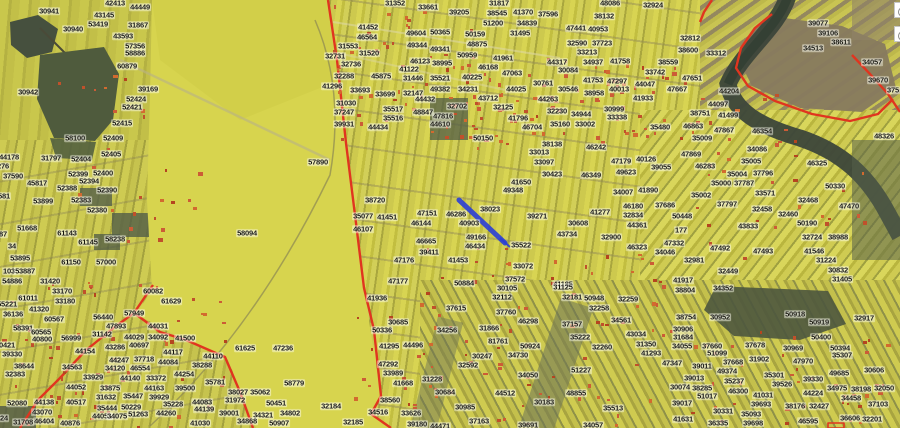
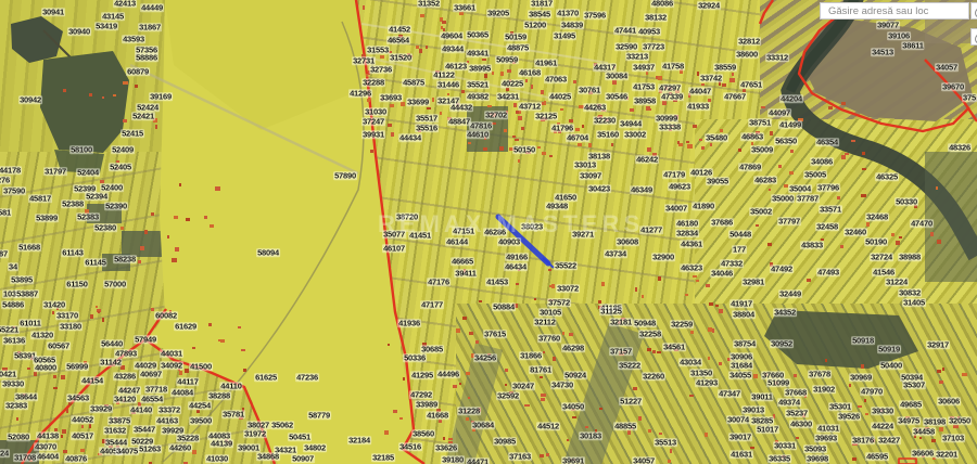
  30941
  42413
  44449
  43145
  53419
  31867
  30940
  43593
  57356
  58886
  60879
  39169
  30942
  52424
  52421
  52415
  58100
  52409
  31352
  33661
  31817
  48086
  32924
  39205
  38545
  41370
  37596
  38132
  51200
  34839
  47441
  40953
  50159
  31495
  48875
  41452
  49604
  50365
  46564
  31553
  49344
  49341
  39077
  39106
  38611
  32812
  34513
  32731
  31520
  46123
  32736
  41122
  38995
  32288
  45875
  31446
  35521
  41296
  33693
  33699
  32147
  49382
  44432
  50959
  33213
  41961
  46168
  44317
  34937
  41758
  38559
  47063
  30084
  33742
  40225
  41753
  47297
  44047
  34231
  44025
  30761
  30546
- 40013
+ 47339
  38958
  41933
  32590
  37723
  38600
  33312
  34057
  47651
  39670
  47667
  44204
  375
  31030
  37247
  35517
  48847
  47816
  35516
  39931
  44610
  44434
  32702
  43712
  44263
  32125
  32230
  34944
  30999
  33338
  41796
  35160
  33002
  35480
  46704
  50150
  44097
  38751
  41499
  46863
- 47867
+ 56350
  46354
  35009
  48326
  44178
  31797
  52404
  52405
  37590
  52399
  52400
  45817
  52394
  52388
  52390
  581
  53899
  52383
  57890
  38720
  38138
  46242
  33013
  47179
  40126
  33097
  39055
  30423
  46349
  49623
  41650
  49348
  34007
  41890
  47869
  34086
  35005
  46283
  46325
  35004
  37796
  35000
  37787
  50330
  35002
  33571
  52380
  51668
  61143
  87
  34
  61145
  58238
  53895
  35077
  41451
  47151
  46144
  46107
  58094
  46665
  39411
  46286
  38023
  39271
  41277
  46180
  37686
  40903
  32834
  30608
  44361
  49166
  43734
  32900
  35522
  46434
  46323
  32468
  37797
  47470
  32458
  50448
  32460
  50190
  177
  43833
  47332
  61150
  57000
  103
  53887
  54886
  31420
  47176
  47177
  41453
  34046
  33072
  37572
  50884
  41185
  32724
  38988
  47492
  47493
  41546
  32981
  31224
  32449
  30832
  41917
  31405
  33170
  60082
  61011
  33180
  61629
  5221
  41320
  36136
  56440
  57949
  60567
  58391
  47893
  44031
  60565
  40800
  56999
  31142
  44029
  34092
  41500
  0421
  43286
  40697
  41936
  30685
  50336
  30105
  31125
  32112
  32181
  50948
  32259
  37615
  37760
  32258
  46298
  34561
  31866
  37157
  34256
  81761
  35222
  43034
  38804
  34352
  38754
  30952
  50918
  50919
  32917
  30906
  31684
  50400
  34055
  37660
  37678
  39330
  44154
  44117
  44110
  38644
  44247
  37718
  44084
  34563
  38288
  32383
  34120
  46554
  44254
  33929
  44140
  33372
  35781
  44052
  33875
  44163
  39500
  61625
  47236
  41295
  44496
  47292
  33989
  58779
  41668
  31228
  38027
  35062
  30247
  34730
  41293
  32592
  51227
  34050
  31350
  32260
  50924
  30969
  50394
  51099
  35307
  47347
  37668
  31902
  47970
  39011
  49374
  30606
  39013
  35301
  49685
  35237
  38285
  30074
  39526
  39330
  31632
  35447
  39929
  52080
  44138
  40517
  35228
  44083
  35444
  50229
  44139
  43070
  44051
  34075
  51263
  44260
  24
  31708
  46404
  40876
  41030
  31972
  50451
  32184
  38560
  39001
  34321
  34802
  34516
  33626
  34868
  50907
  32185
  39180
  44471
  44512
  48855
  30183
  35513
  30985
  37163
  39691
  34057
  30684
  46300
  34975
  38198
  32050
  51017
  41031
  44224
  34458
  39017
  39693
  37103
  38176
  32427
  30331
  35093
  41631
  36606
  32201
  36335
  39698
  46595
+ REMAX MASTERS
+ Găsire adresă sau loc
